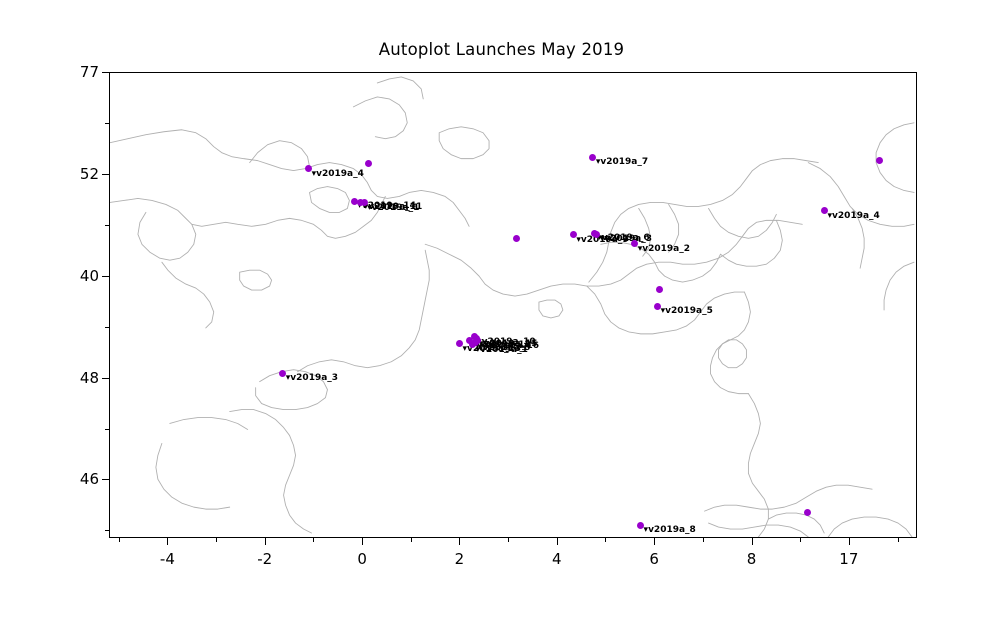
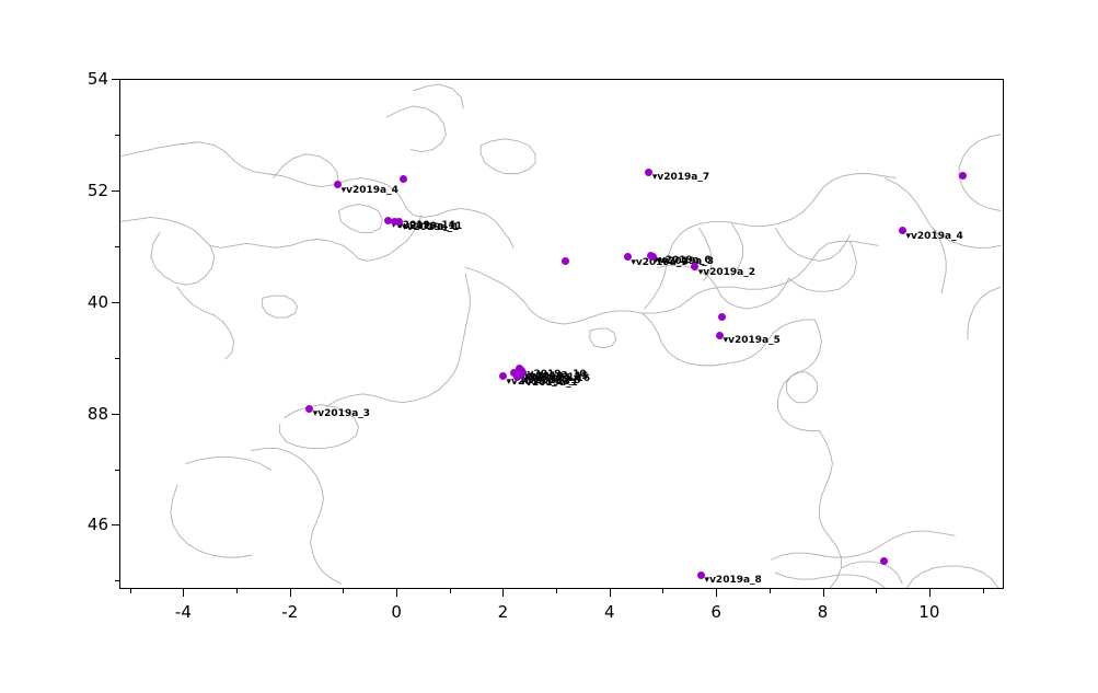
- Autoplot Launches May 2019
  ▾v2019a_4
  ▾v2019a_14
  ▾v2019a_11
  ▾v2019a_1
  ▾v2019a_7
  ▾v2019a_9
  ▾v2019a_6
  ▾v201a_3
  ▾v2019a_2
  ▾v2019a_5
  ▾v2019a_4
  ▾v2019a_13
  v2019a_12
  v2019a_10
  ▾v2019a_15
  ▾v2019a_16
  ▾v2019a_8
  ▾v2019a_1
  ▾v2019a_3
  ▾v2019a_8
  -4
  -2
  0
  2
  4
  6
  8
- 17
+ 10
  46
- 48
+ 88
  40
  52
- 77
+ 54
